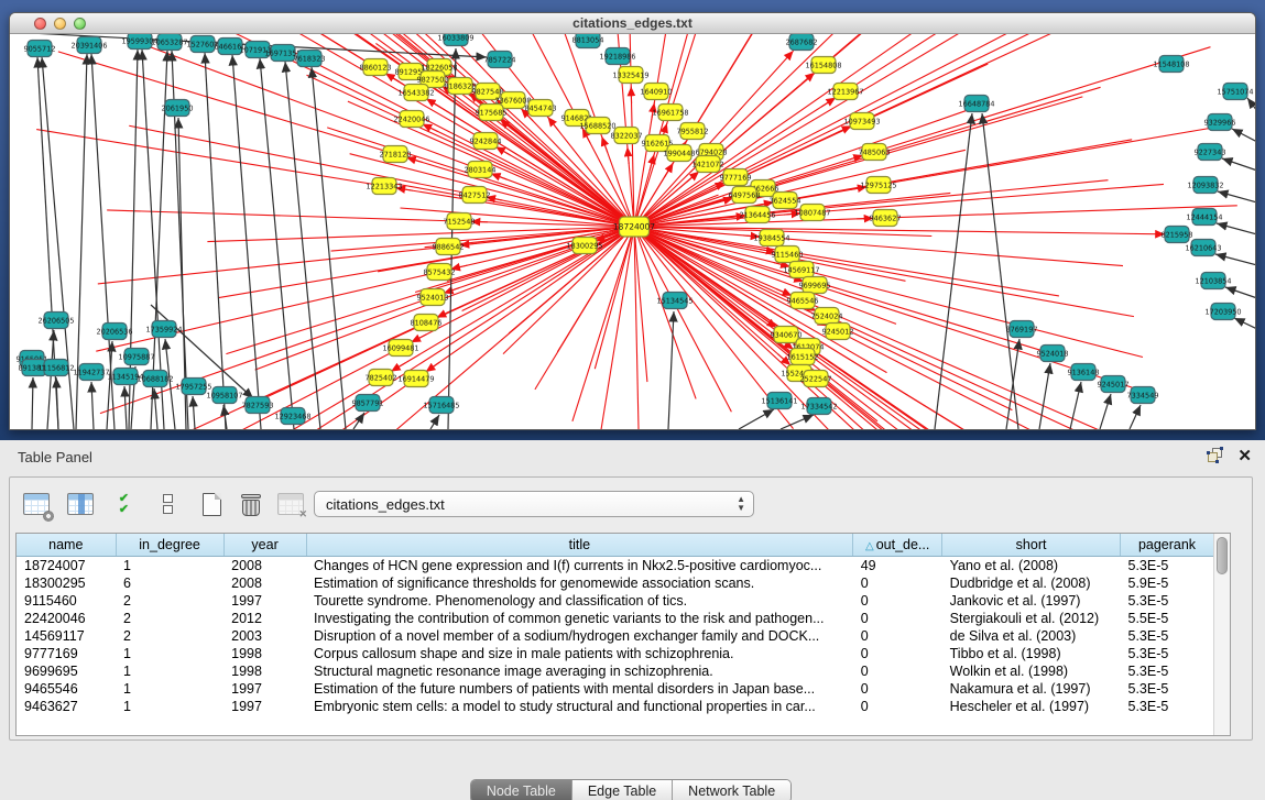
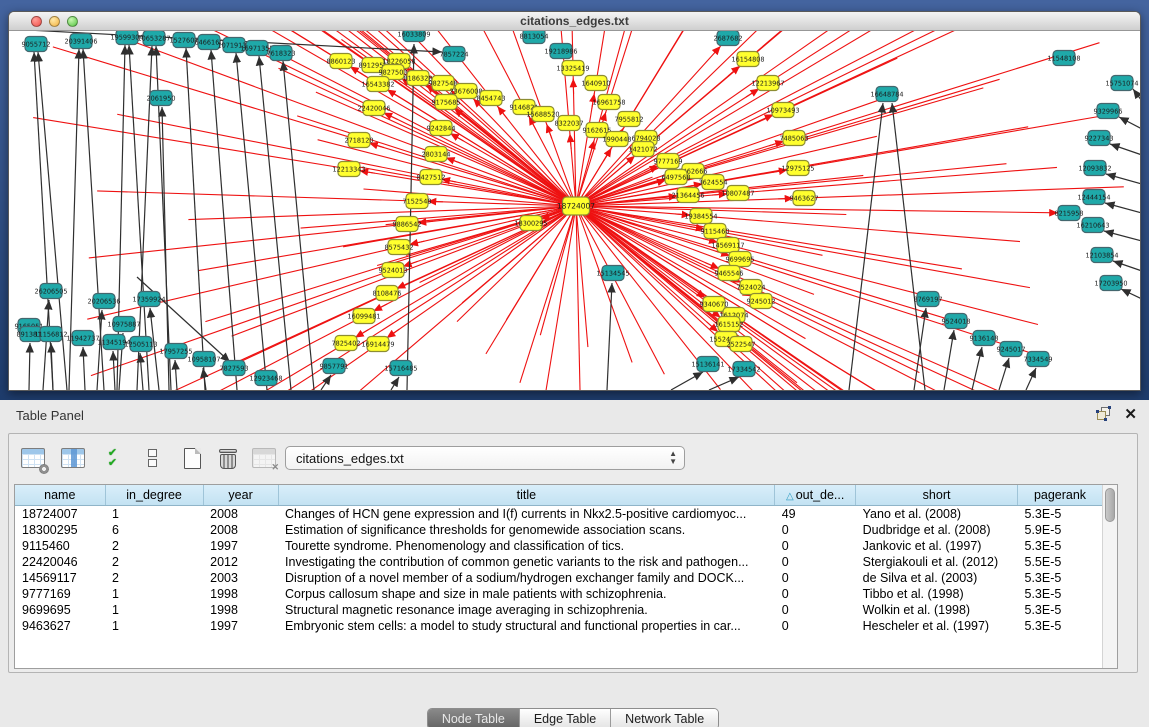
  citations_edges.txt
  8860123
  891295
  18226058
  9827503
  16543382
  8186328
  9827548
  23676008
  9175685
  8454743
  914682
  15688520
  8322037
  13325419
  22420046
  9242844
  2718120
  2803144
  12213343
  8427512
  18300295
  1640910
  16961758
  7955812
  9162615
  1990448
  6794028
  1421072
  9777169
  62666
  6497568
  3624554
  10807487
  21364456
  9463627
  16154808
  12213967
  10973493
  7485063
  12975125
  19384554
  9115460
  14569117
  9699695
  9465546
  7524024
  9245012
  9340670
  1612074
  1615152
  2522547
  7152548
  9886542
  8575432
  9524013
  8108476
  16099481
  7825402
  16914479
  9055712
  20391406
  19599304
  10653287
  1527607
  6466160
  1071913
  1697135
  7618323
  7857224
  8813054
  19218986
  2687682
  11548108
  2061950
  26206505
  20206536
  17359924
  10975887
  891381
  11156812
  11942737
  11345194
- 10688182
+ 12505113
  17957255
  10958107
  7827593
  12923468
  9857791
  15716485
  15134545
  15136141
  17334542
  16648784
  15751074
  9329966
  9227343
  12093832
  12444154
  8215958
  16210643
  12103854
  17203950
  8769197
  9524018
  9136148
  9245017
  7334549
  18724007
  Table Panel
  ✕
  ✔
  ✔
  ✕
  citations_edges.txt
  ▲
  ▼
  name	in_degree	year	title	△ out_de...	short	pagerank
  18724007	1	2008	Changes of HCN gene expression and I(f) currents in Nkx2.5-positive cardiomyoc...	49	Yano et al. (2008)	5.3E-5
  18300295	6	2008	Estimation of significance thresholds for genomewide association scans.	0	Dudbridge et al. (2008)	5.9E-5
  9115460	2	1997	Tourette syndrome. Phenomenology and classification of tics.	0	Jankovic et al. (1997)	5.3E-5
  22420046	2	2012	Investigating the contribution of common genetic variants to the risk and pathogen...	0	Stergiakouli et al. (2012)	5.5E-5
  14569117	2	2003	Disruption of a novel member of a sodium/hydrogen exchanger family and DOCK...	0	de Silva et al. (2003)	5.3E-5
  9777169	1	1998	Corpus callosum shape and size in male patients with schizophrenia.	0	Tibbo et al. (1998)	5.3E-5
  9699695	1	1998	Structural magnetic resonance image averaging in schizophrenia.	0	Wolkin et al. (1998)	5.3E-5
- 9465546	1	1997	Estimation of the future numbers of patients with mental disorders in Japan base...	0	Nakamura et al. (1997)	5.3E-5
  9463627	1	1997	Embryonic stem cells: a model to study structural and functional properties in car...	0	Hescheler et al. (1997)	5.3E-5
  Node Table
  Edge Table
  Network Table
